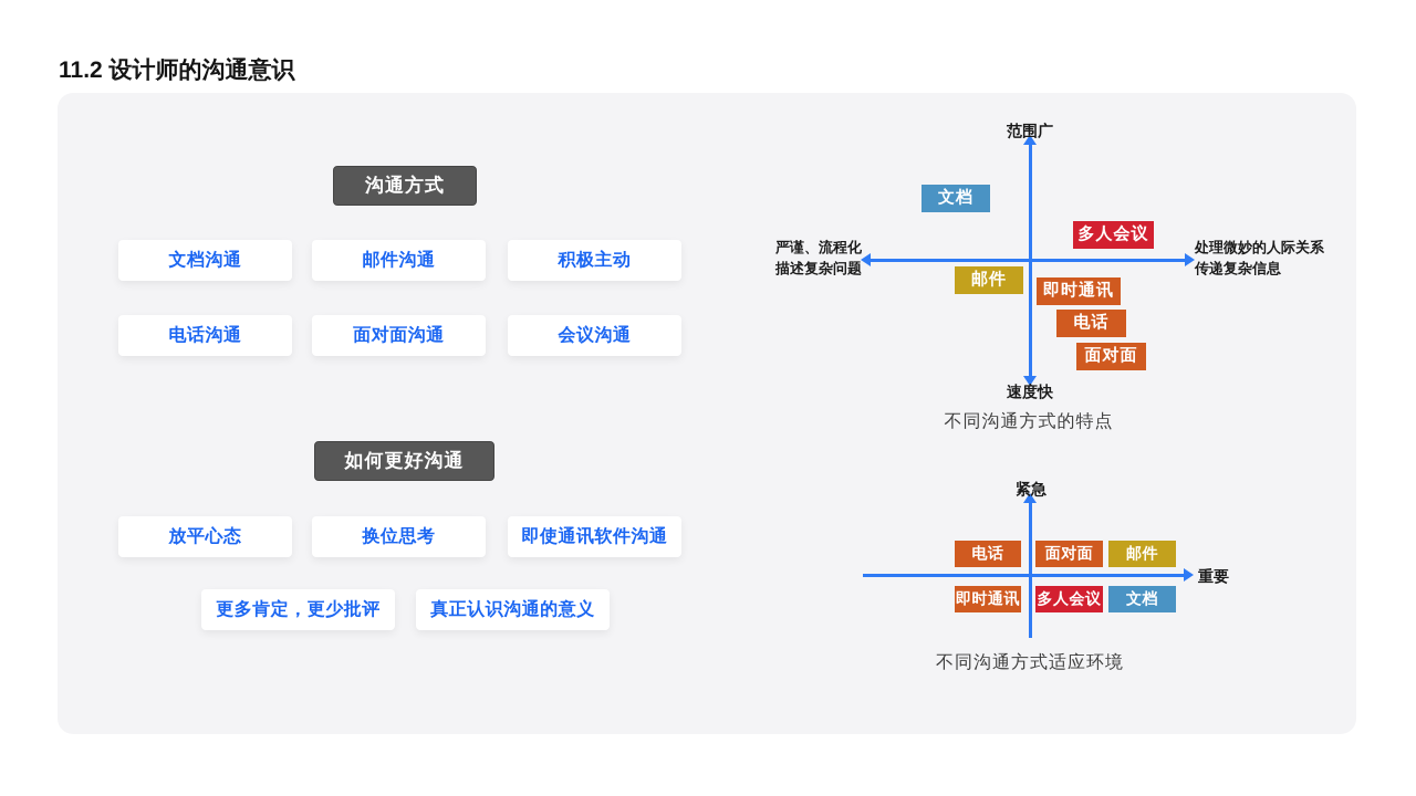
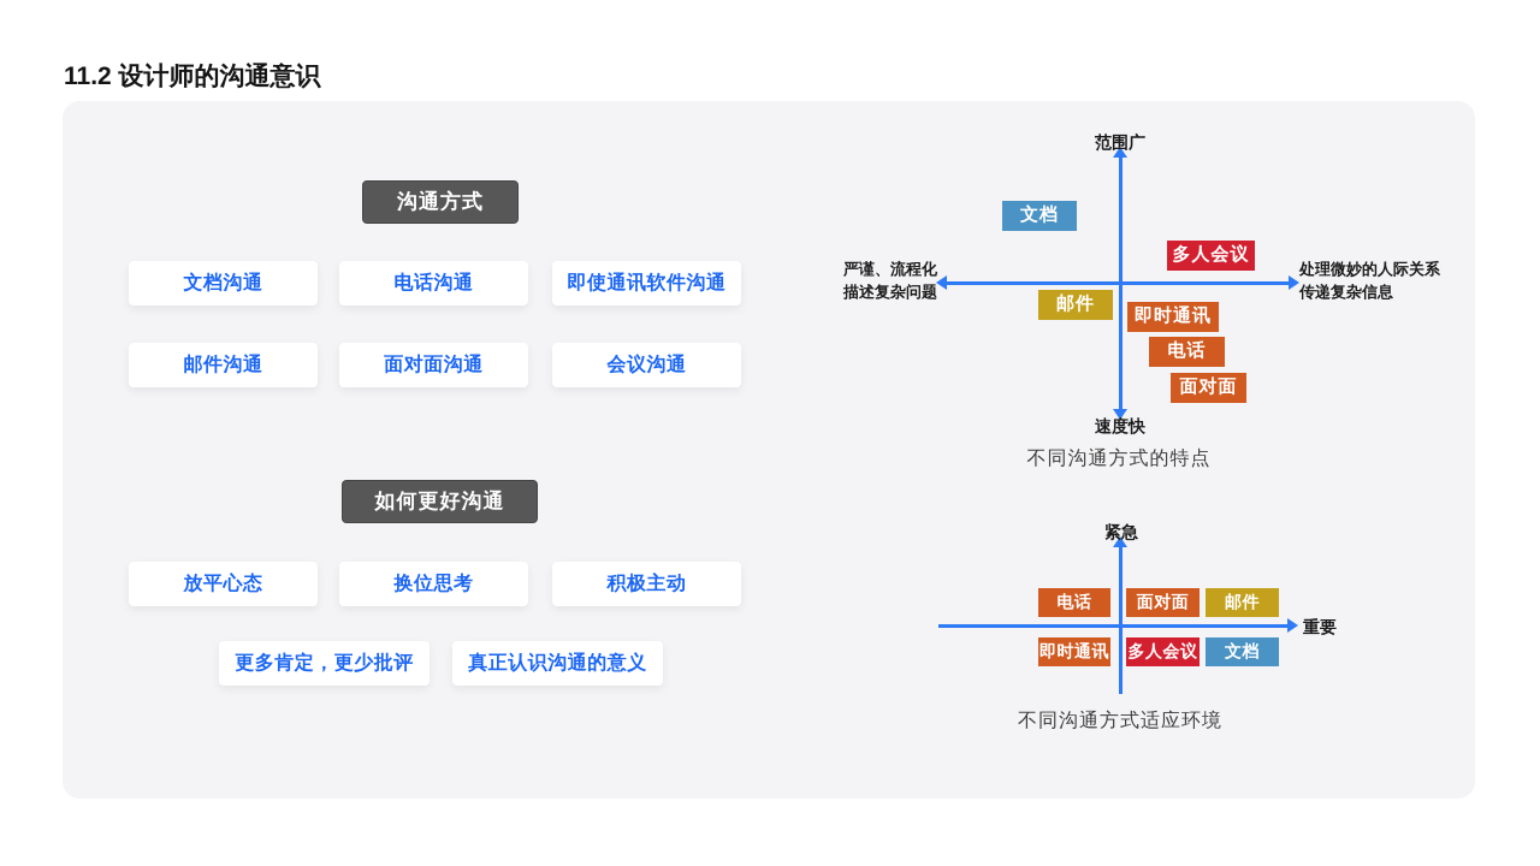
  11.2 设计师的沟通意识
  沟通方式
  文档沟通
- 邮件沟通
+ 电话沟通
- 积极主动
+ 即使通讯软件沟通
- 电话沟通
+ 邮件沟通
  面对面沟通
  会议沟通
  如何更好沟通
  放平心态
  换位思考
- 即使通讯软件沟通
+ 积极主动
  更多肯定，更少批评
  真正认识沟通的意义
  范围广
  速度快
  严谨、流程化
  描述复杂问题
  处理微妙的人际关系
  传递复杂信息
  文档
  多人会议
  邮件
  即时通讯
  电话
  面对面
  不同沟通方式的特点
  紧急
  重要
  电话
  面对面
  邮件
  即时通讯
  多人会议
  文档
  不同沟通方式适应环境
